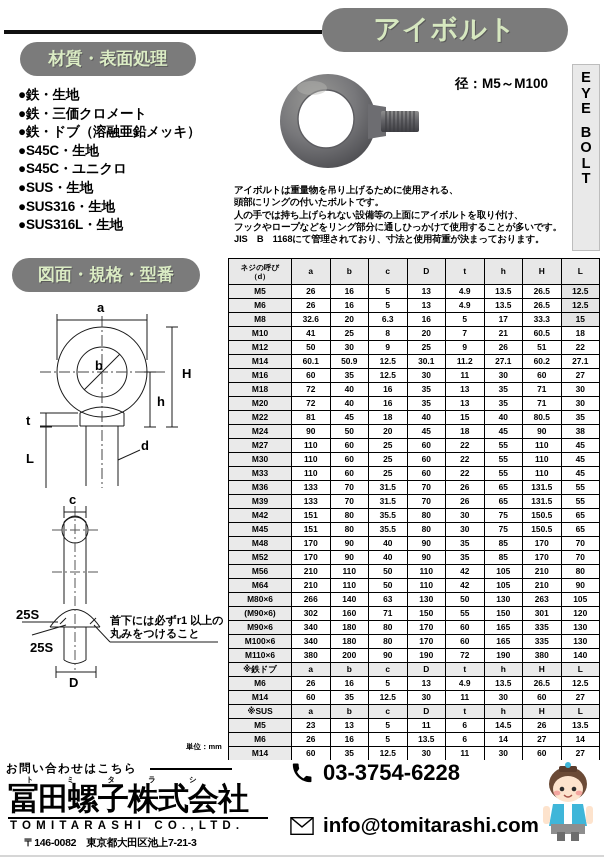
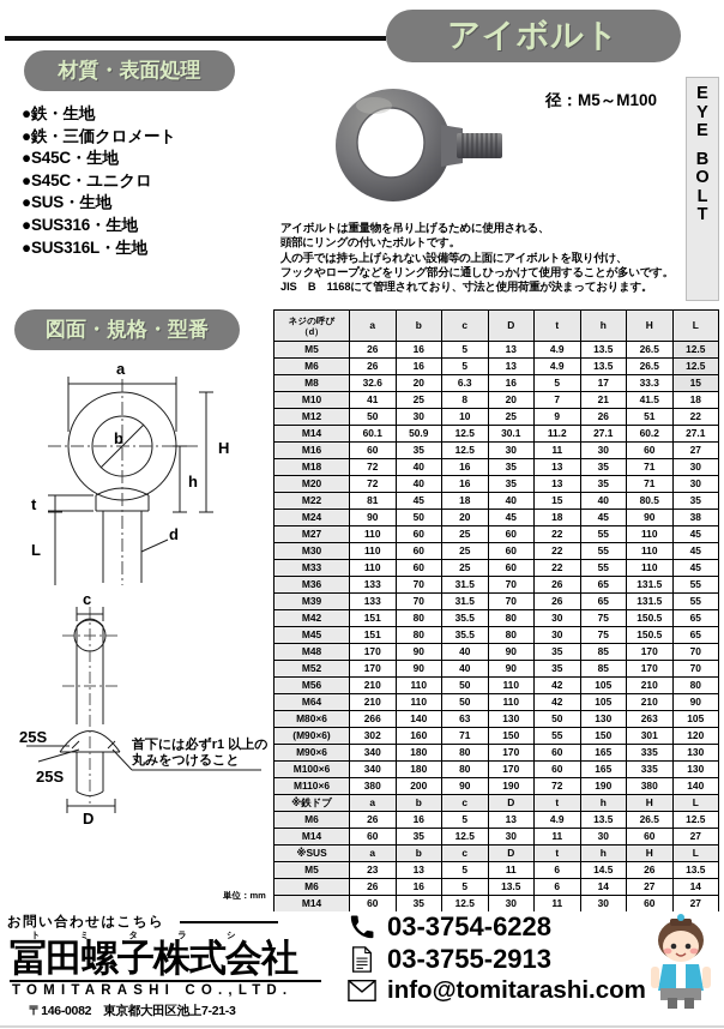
  アイボルト
  材質・表面処理
  ●鉄・生地
  ●鉄・三価クロメート
- ●鉄・ドブ（溶融亜鉛メッキ）
  ●S45C・生地
  ●S45C・ユニクロ
  ●SUS・生地
  ●SUS316・生地
  ●SUS316L・生地
  径：M5～M100
  E
  Y
  E
  B
  O
  L
  T
  アイボルトは重量物を吊り上げるために使用される、
  頭部にリングの付いたボルトです。
  人の手では持ち上げられない設備等の上面にアイボルトを取り付け、
  フックやロープなどをリング部分に通しひっかけて使用することが多いです。
  JIS B 1168にて管理されており、寸法と使用荷重が決まっております。
  図面・規格・型番
  a
  b
  H
  h
  t
  L
  d
  c
  D
  25S
  25S
  首下には必ずr1 以上の
  丸みをつけること
  単位：mm
  ネジの呼び （d）	a	b	c	D	t	h	H	L
  M5	26	16	5	13	4.9	13.5	26.5	12.5
  M6	26	16	5	13	4.9	13.5	26.5	12.5
  M8	32.6	20	6.3	16	5	17	33.3	15
- M10	41	25	8	20	7	21	60.5	18
+ M10	41	25	8	20	7	21	41.5	18
- M12	50	30	9	25	9	26	51	22
+ M12	50	30	10	25	9	26	51	22
  M14	60.1	50.9	12.5	30.1	11.2	27.1	60.2	27.1
  M16	60	35	12.5	30	11	30	60	27
  M18	72	40	16	35	13	35	71	30
  M20	72	40	16	35	13	35	71	30
  M22	81	45	18	40	15	40	80.5	35
  M24	90	50	20	45	18	45	90	38
  M27	110	60	25	60	22	55	110	45
  M30	110	60	25	60	22	55	110	45
  M33	110	60	25	60	22	55	110	45
  M36	133	70	31.5	70	26	65	131.5	55
  M39	133	70	31.5	70	26	65	131.5	55
  M42	151	80	35.5	80	30	75	150.5	65
  M45	151	80	35.5	80	30	75	150.5	65
  M48	170	90	40	90	35	85	170	70
  M52	170	90	40	90	35	85	170	70
  M56	210	110	50	110	42	105	210	80
  M64	210	110	50	110	42	105	210	90
  M80×6	266	140	63	130	50	130	263	105
  (M90×6)	302	160	71	150	55	150	301	120
  M90×6	340	180	80	170	60	165	335	130
  M100×6	340	180	80	170	60	165	335	130
  M110×6	380	200	90	190	72	190	380	140
  ※鉄ドブ	a	b	c	D	t	h	H	L
  M6	26	16	5	13	4.9	13.5	26.5	12.5
  M14	60	35	12.5	30	11	30	60	27
  ※SUS	a	b	c	D	t	h	H	L
  M5	23	13	5	11	6	14.5	26	13.5
  M6	26	16	5	13.5	6	14	27	14
  M14	60	35	12.5	30	11	30	60	27
  お問い合わせはこちら
  ト ミ タ ラ シ
  冨田螺子株式会社
  TOMITARASHI CO.,LTD.
  〒146-0082 東京都大田区池上7-21-3
  03-3754-6228
+ 03-3755-2913
  info@tomitarashi.com
